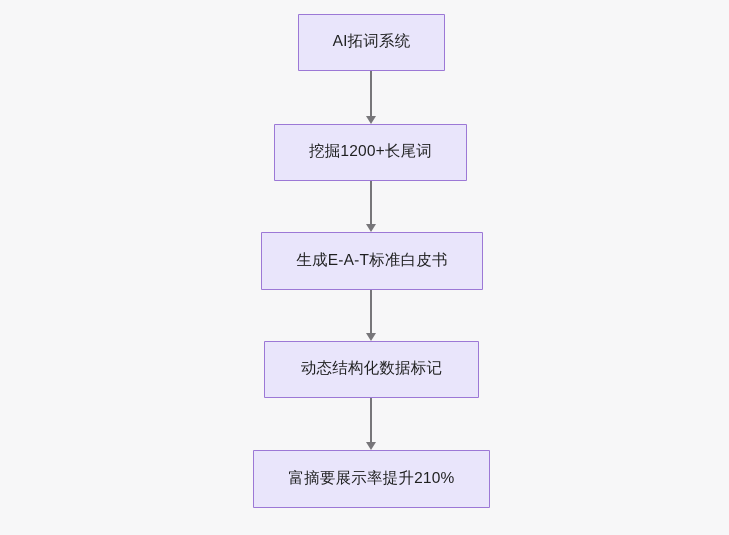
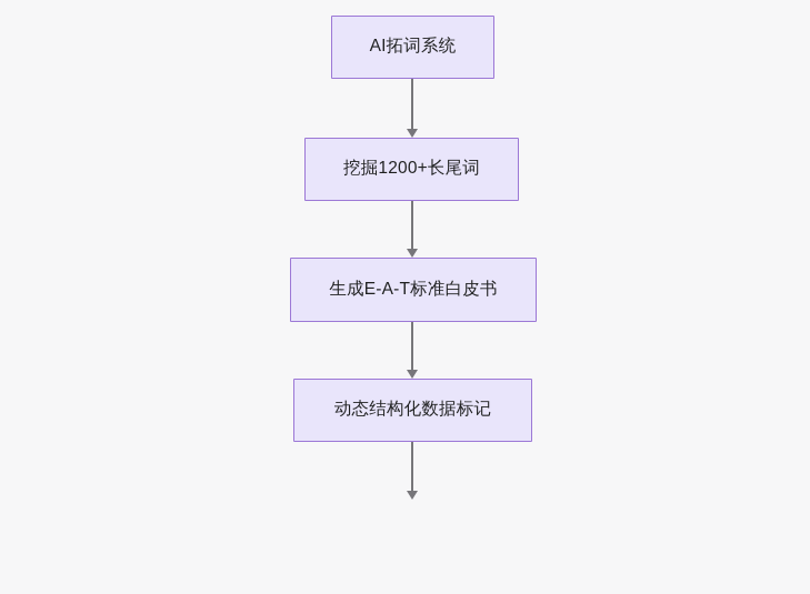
  AI拓词系统
  挖掘1200+长尾词
  生成E-A-T标准白皮书
  动态结构化数据标记
- 富摘要展示率提升210%
